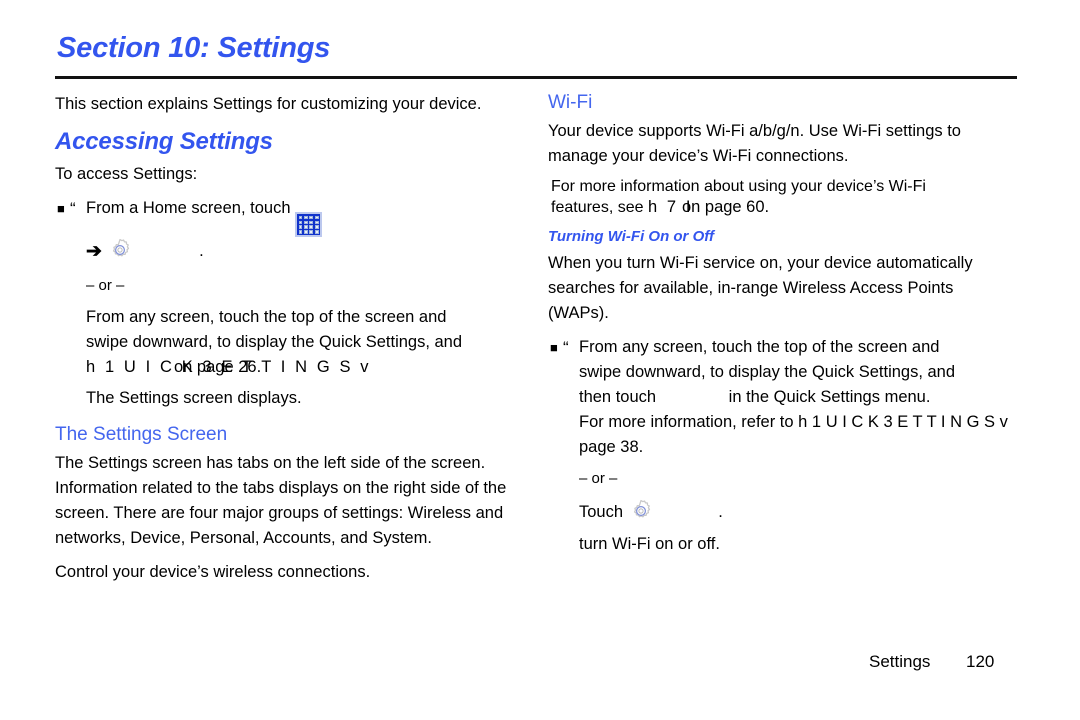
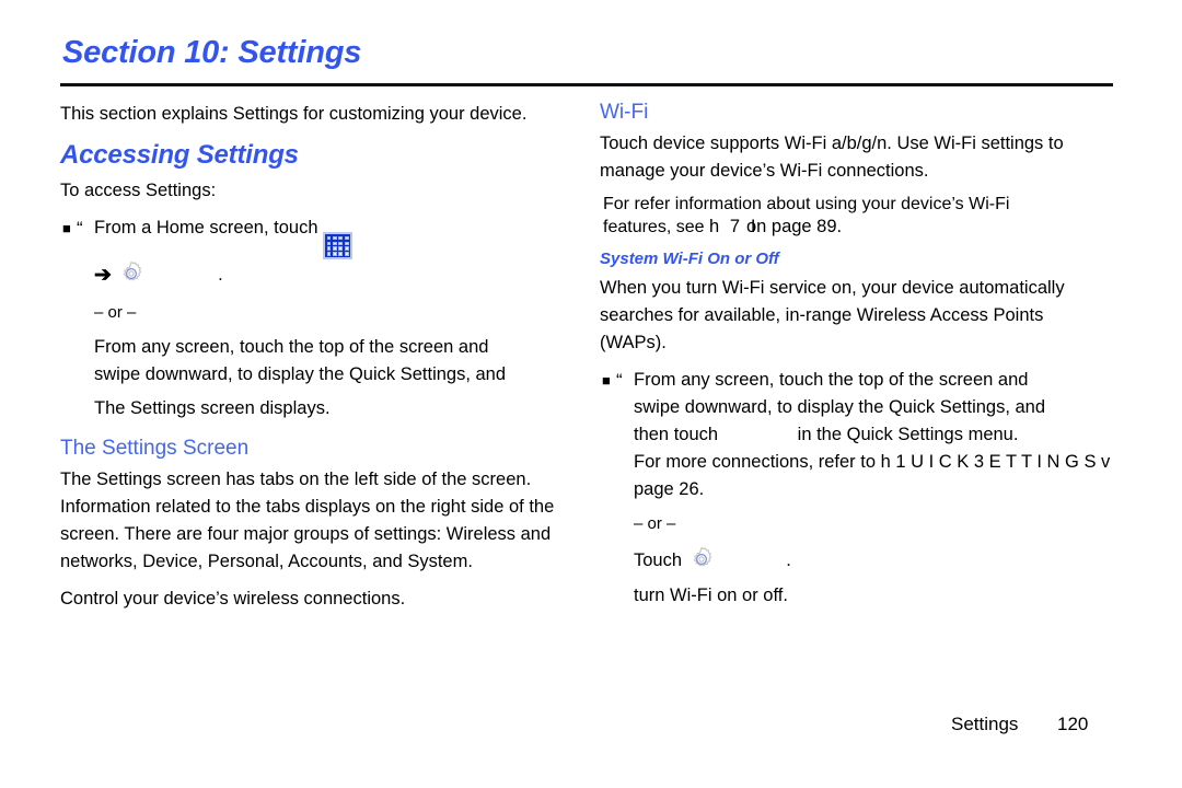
  Section 10: Settings
  This section explains Settings for customizing your device.
  Accessing Settings
  To access Settings:
  ■
  “
  From a Home screen, touch
  ➔ .
  – or –
  From any screen, touch the top of the screen and
  swipe downward, to display the Quick Settings, and
- h 1 U I C K 3 E T T I N G S v
- on page 26.
  The Settings screen displays.
  The Settings Screen
  The Settings screen has tabs on the left side of the screen. Information related to the tabs displays on the right side of the screen. There are four major groups of settings: Wireless and networks, Device, Personal, Accounts, and System.
  Control your device’s wireless connections.
  Wi-Fi
- Your device supports Wi-Fi a/b/g/n. Use Wi-Fi settings to manage your device’s Wi-Fi connections.
+ Touch device supports Wi-Fi a/b/g/n. Use Wi-Fi settings to manage your device’s Wi-Fi connections.
- For more information about using your device’s Wi-Fi
+ For refer information about using your device’s Wi-Fi
  features, see h 7 I
- on page 60.
+ on page 89.
- Turning Wi-Fi On or Off
+ System Wi-Fi On or Off
  When you turn Wi-Fi service on, your device automatically searches for available, in-range Wireless Access Points (WAPs).
  ■
  “
  From any screen, touch the top of the screen and
  swipe downward, to display the Quick Settings, and
  then touch in the Quick Settings menu.
- For more information, refer to h 1 U I C K 3 E T T I N G S v
+ For more connections, refer to h 1 U I C K 3 E T T I N G S v
- page 38.
+ page 26.
  – or –
  Touch .
  turn Wi-Fi on or off.
  Settings
  120
